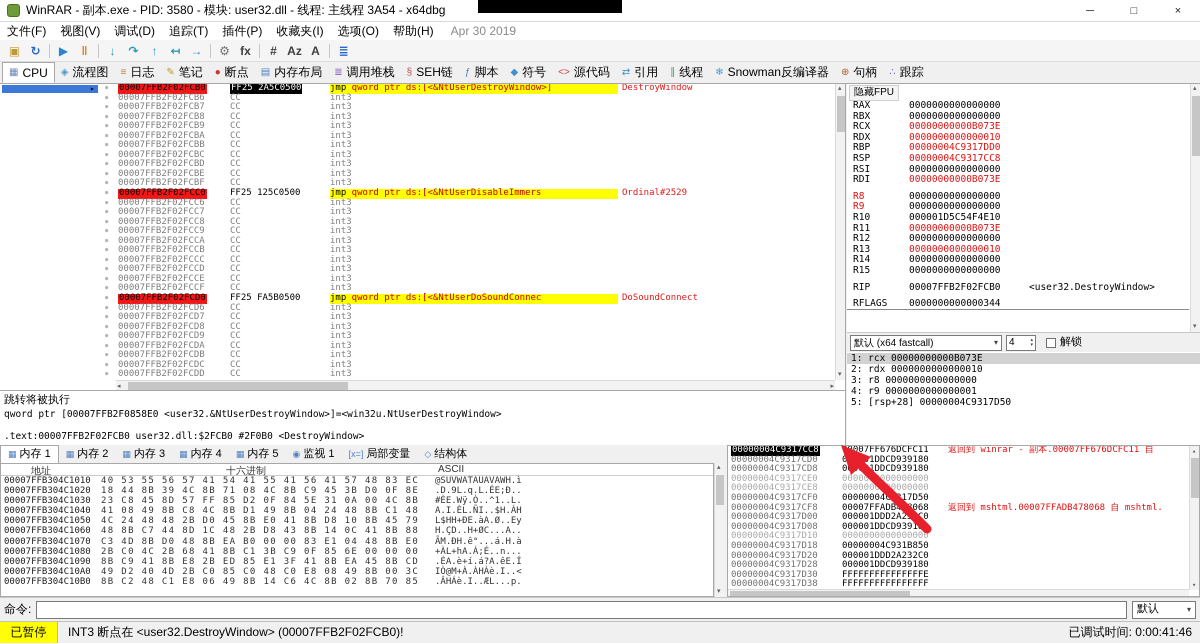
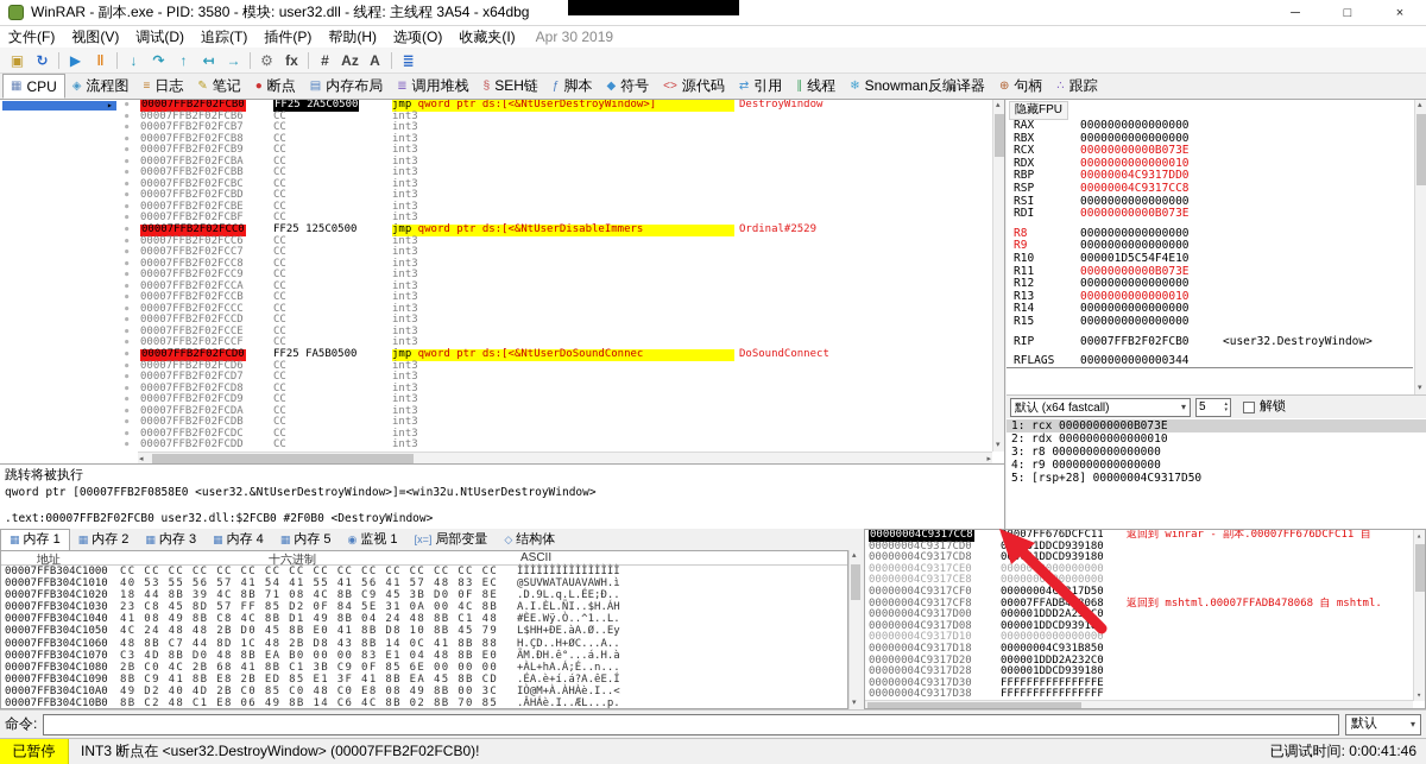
  WinRAR - 副本.exe - PID: 3580 - 模块: user32.dll - 线程: 主线程 3A54 - x64dbg
  ─
  □
  ×
  文件(F)
  视图(V)
  调试(D)
  追踪(T)
  插件(P)
- 收藏夹(I)
+ 帮助(H)
  选项(O)
- 帮助(H)
+ 收藏夹(I)
  Apr 30 2019
  ▣
  ↻
  ▶
  ‖
  ↓
  ↷
  ↑
  ↤
  →
  ⚙
  fx
  #
  Az
  A
  ≣
  ▦
  CPU
  ◈
  流程图
  ≡
  日志
  ✎
  笔记
  ●
  断点
  ▤
  内存布局
  ≣
  调用堆栈
  §
  SEH链
  ƒ
  脚本
  ◆
  符号
  <>
  源代码
  ⇄
  引用
  ∥
  线程
  ❄
  Snowman反编译器
  ⊕
  句柄
  ∴
  跟踪
  ▸
  00007FFB2F02FCB0
  FF25 2A5C0500
  jmp qword ptr ds:[<&NtUserDestroyWindow>]
  DestroyWindow
  00007FFB2F02FCB6
  CC
  int3
  00007FFB2F02FCB7
  CC
  int3
  00007FFB2F02FCB8
  CC
  int3
  00007FFB2F02FCB9
  CC
  int3
  00007FFB2F02FCBA
  CC
  int3
  00007FFB2F02FCBB
  CC
  int3
  00007FFB2F02FCBC
  CC
  int3
  00007FFB2F02FCBD
  CC
  int3
  00007FFB2F02FCBE
  CC
  int3
  00007FFB2F02FCBF
  CC
  int3
  00007FFB2F02FCC0
  FF25 125C0500
  jmp qword ptr ds:[<&NtUserDisableImmers
  Ordinal#2529
  00007FFB2F02FCC6
  CC
  int3
  00007FFB2F02FCC7
  CC
  int3
  00007FFB2F02FCC8
  CC
  int3
  00007FFB2F02FCC9
  CC
  int3
  00007FFB2F02FCCA
  CC
  int3
  00007FFB2F02FCCB
  CC
  int3
  00007FFB2F02FCCC
  CC
  int3
  00007FFB2F02FCCD
  CC
  int3
  00007FFB2F02FCCE
  CC
  int3
  00007FFB2F02FCCF
  CC
  int3
  00007FFB2F02FCD0
  FF25 FA5B0500
  jmp qword ptr ds:[<&NtUserDoSoundConnec
  DoSoundConnect
  00007FFB2F02FCD6
  CC
  int3
  00007FFB2F02FCD7
  CC
  int3
  00007FFB2F02FCD8
  CC
  int3
  00007FFB2F02FCD9
  CC
  int3
  00007FFB2F02FCDA
  CC
  int3
  00007FFB2F02FCDB
  CC
  int3
  00007FFB2F02FCDC
  CC
  int3
  00007FFB2F02FCDD
  CC
  int3
  跳转将被执行
  qword ptr [00007FFB2F0858E0 <user32.&NtUserDestroyWindow>]=<win32u.NtUserDestroyWindow>
  .text:00007FFB2F02FCB0 user32.dll:$2FCB0 #2F0B0 <DestroyWindow>
  隐藏FPU
  RAX
  0000000000000000
  RBX
  0000000000000000
  RCX
  00000000000B073E
  RDX
  0000000000000010
  RBP
  00000004C9317DD0
  RSP
  00000004C9317CC8
  RSI
  0000000000000000
  RDI
  00000000000B073E
  R8
  0000000000000000
  R9
  0000000000000000
  R10
  000001D5C54F4E10
  R11
  00000000000B073E
  R12
  0000000000000000
  R13
  0000000000000010
  R14
  0000000000000000
  R15
  0000000000000000
  RIP
  00007FFB2F02FCB0
  <user32.DestroyWindow>
  RFLAGS
  0000000000000344
  默认 (x64 fastcall)
  ▾
- 4
+ 5
  解锁
  1: rcx 00000000000B073E
  2: rdx 0000000000000010
  3: r8 0000000000000000
- 4: r9 0000000000000001
+ 4: r9 0000000000000000
  5: [rsp+28] 00000004C9317D50
  ▦
  内存 1
  ▦
  内存 2
  ▦
  内存 3
  ▦
  内存 4
  ▦
  内存 5
  ◉
  监视 1
  [x=]
  局部变量
  ◇
  结构体
  地址
  十六进制
  ASCII
+ 00007FFB304C1000
+ CC CC CC CC CC CC CC CC CC CC CC CC CC CC CC CC
+ ÌÌÌÌÌÌÌÌÌÌÌÌÌÌÌÌ
  00007FFB304C1010
  40 53 55 56 57 41 54 41 55 41 56 41 57 48 83 EC
  @SUVWATAUAVAWH.ì
  00007FFB304C1020
  18 44 8B 39 4C 8B 71 08 4C 8B C9 45 3B D0 0F 8E
  .D.9L.q.L.ÉE;Ð..
  00007FFB304C1030
  23 C8 45 8D 57 FF 85 D2 0F 84 5E 31 0A 00 4C 8B
- #ÈE.Wÿ.Ò..^1..L.
+ A.I.ÈL.ÑI..$H.ÁH
  00007FFB304C1040
  41 08 49 8B C8 4C 8B D1 49 8B 04 24 48 8B C1 48
- A.I.ÈL.ÑI..$H.ÁH
+ #ÈE.Wÿ.Ò..^1..L.
  00007FFB304C1050
  4C 24 48 48 2B D0 45 8B E0 41 8B D8 10 8B 45 79
  L$HH+ÐE.àA.Ø..Ey
  00007FFB304C1060
  48 8B C7 44 8D 1C 48 2B D8 43 8B 14 0C 41 8B 88
  H.ÇD..H+ØC...A..
  00007FFB304C1070
  C3 4D 8B D0 48 8B EA B0 00 00 83 E1 04 48 8B E0
  ÃM.ÐH.ê°...á.H.à
  00007FFB304C1080
  2B C0 4C 2B 68 41 8B C1 3B C9 0F 85 6E 00 00 00
  +ÀL+hA.Á;É..n...
  00007FFB304C1090
  8B C9 41 8B E8 2B ED 85 E1 3F 41 8B EA 45 8B CD
  .ÉA.è+í.á?A.êE.Í
  00007FFB304C10A0
  49 D2 40 4D 2B C0 85 C0 48 C0 E8 08 49 8B 00 3C
  IÒ@M+À.ÀHÀè.I..<
  00007FFB304C10B0
  8B C2 48 C1 E8 06 49 8B 14 C6 4C 8B 02 8B 70 85
  .ÂHÁè.I..ÆL...p.
  00000004C9317CC8
  007FF676DCFC11
  返回到 winrar - 副本.00007FF676DCFC11 自
  00000004C9317CD0
  01DDCD939180
  00000004C9317CD8
  01DDCD939180
  00000004C9317CE0
  00000000000000
  00000004C9317CE8
  00000000000000
  00000004C9317CF0
  00000004C17D50
  00000004C9317CF8
  00007FFADB068
  返回到 mshtml.00007FFADB478068 自 mshtml.
  00000004C9317D00
  000001DDD2A20
  00000004C9317D08
  000001DDCD9391
  00000004C9317D10
  0000000000000000
  00000004C9317D18
  00000004C931B850
  00000004C9317D20
  000001DDD2A232C0
  00000004C9317D28
  000001DDCD939180
  00000004C9317D30
  FFFFFFFFFFFFFFFE
  00000004C9317D38
  FFFFFFFFFFFFFFFF
  ▴
  ▾
  命令:
  默认
  ▾
  已暂停
  INT3 断点在 <user32.DestroyWindow> (00007FFB2F02FCB0)!
  已调试时间: 0:00:41:46
